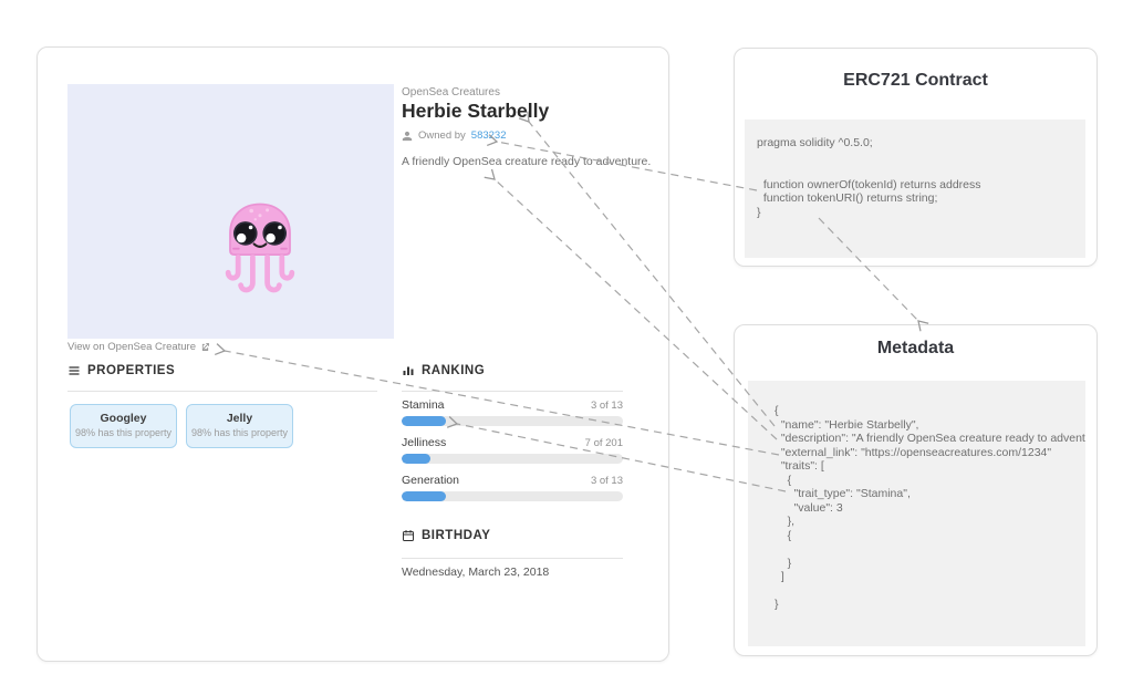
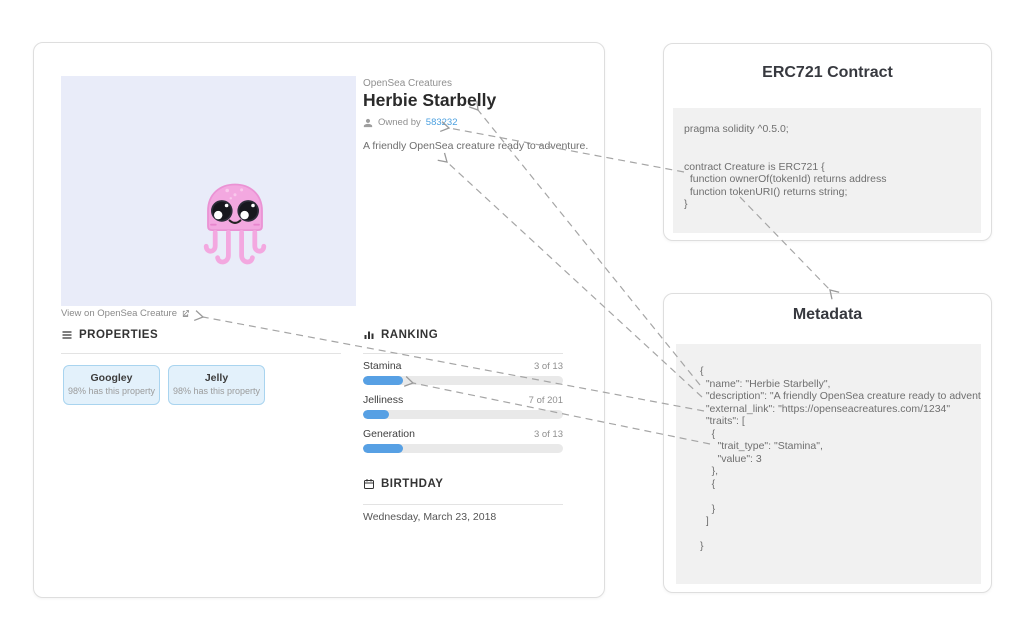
  View on OpenSea Creature
  PROPERTIES
  Googley
  98% has this property
  Jelly
  98% has this property
  OpenSea Creatures
  Herbie Starbelly
  Owned by
  583232
  A friendly OpenSea creature ready to adventure.
  RANKING
  Stamina
  3 of 13
  Jelliness
  7 of 201
  Generation
  3 of 13
  BIRTHDAY
  Wednesday, March 23, 2018
  ERC721 Contract
  pragma solidity ^0.5.0;
+ contract Creature is ERC721 {
  function ownerOf(tokenId) returns address
  function tokenURI() returns string;
  }
  Metadata
  {
  "name": "Herbie Starbelly",
  "description": "A friendly OpenSea creature ready to a
  "external_link": "https://openseacreatures.com/1234"
  "traits": [
  {
  "trait_type": "Stamina",
  "value": 3
  },
  {
  }
  ]
  }
